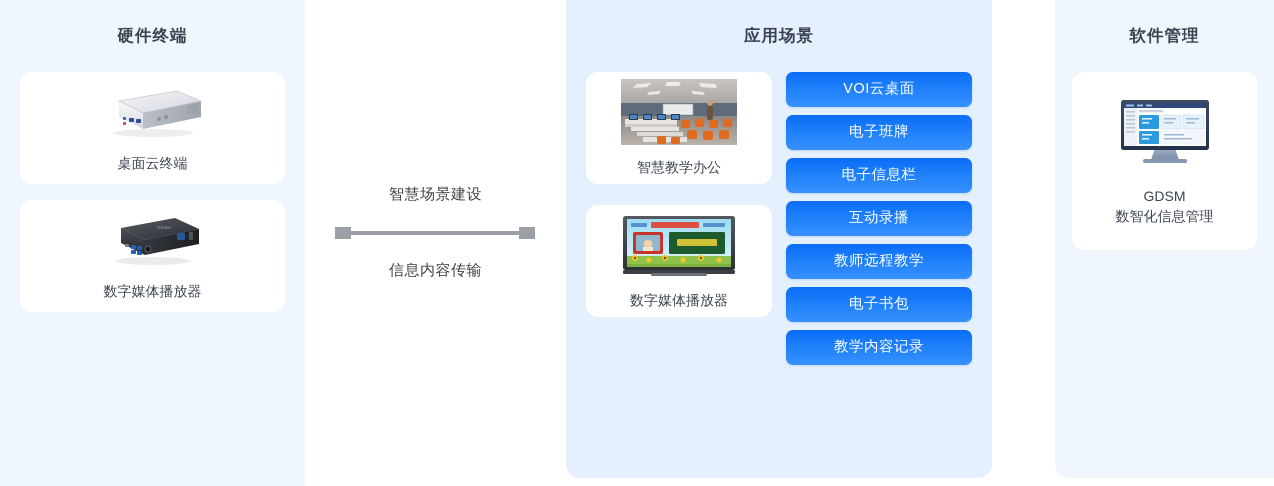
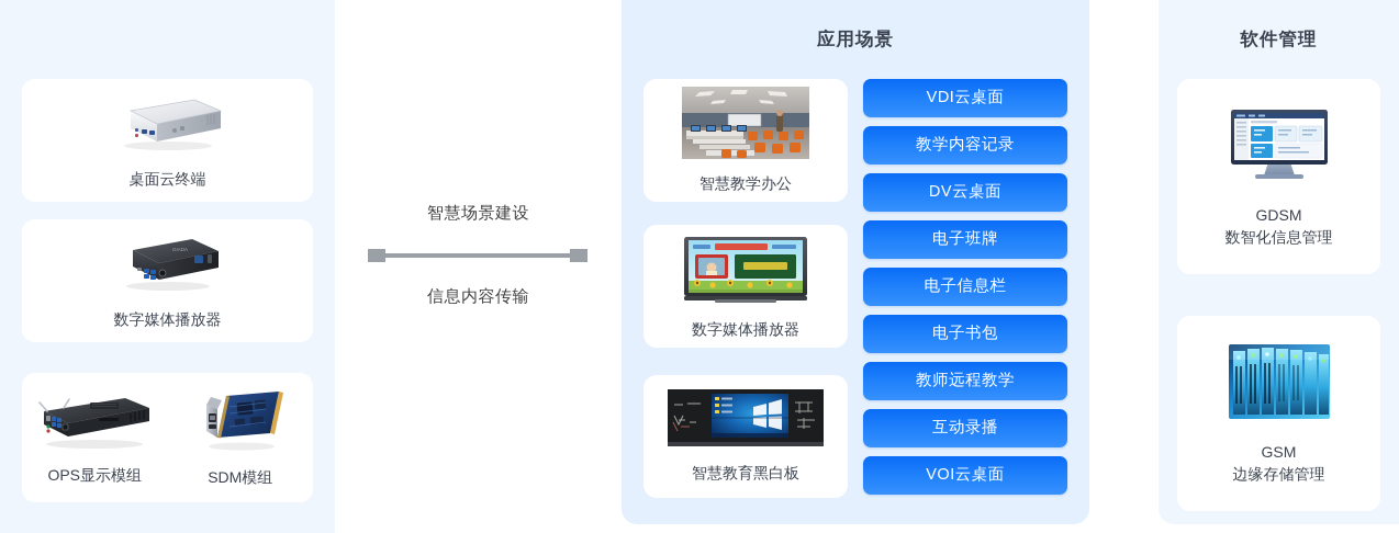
- 硬件终端
  桌面云终端
  数字媒体播放器
+ OPS显示模组
+ SDM模组
  智慧场景建设
  信息内容传输
  应用场景
  智慧教学办公
  数字媒体播放器
+ 智慧教育黑白板
+ VDI云桌面
- VOI云桌面
+ 教学内容记录
+ DV云桌面
  电子班牌
  电子信息栏
- 互动录播
+ 电子书包
  教师远程教学
- 电子书包
+ 互动录播
- 教学内容记录
+ VOI云桌面
  软件管理
  GDSM
  数智化信息管理
+ GSM
+ 边缘存储管理
